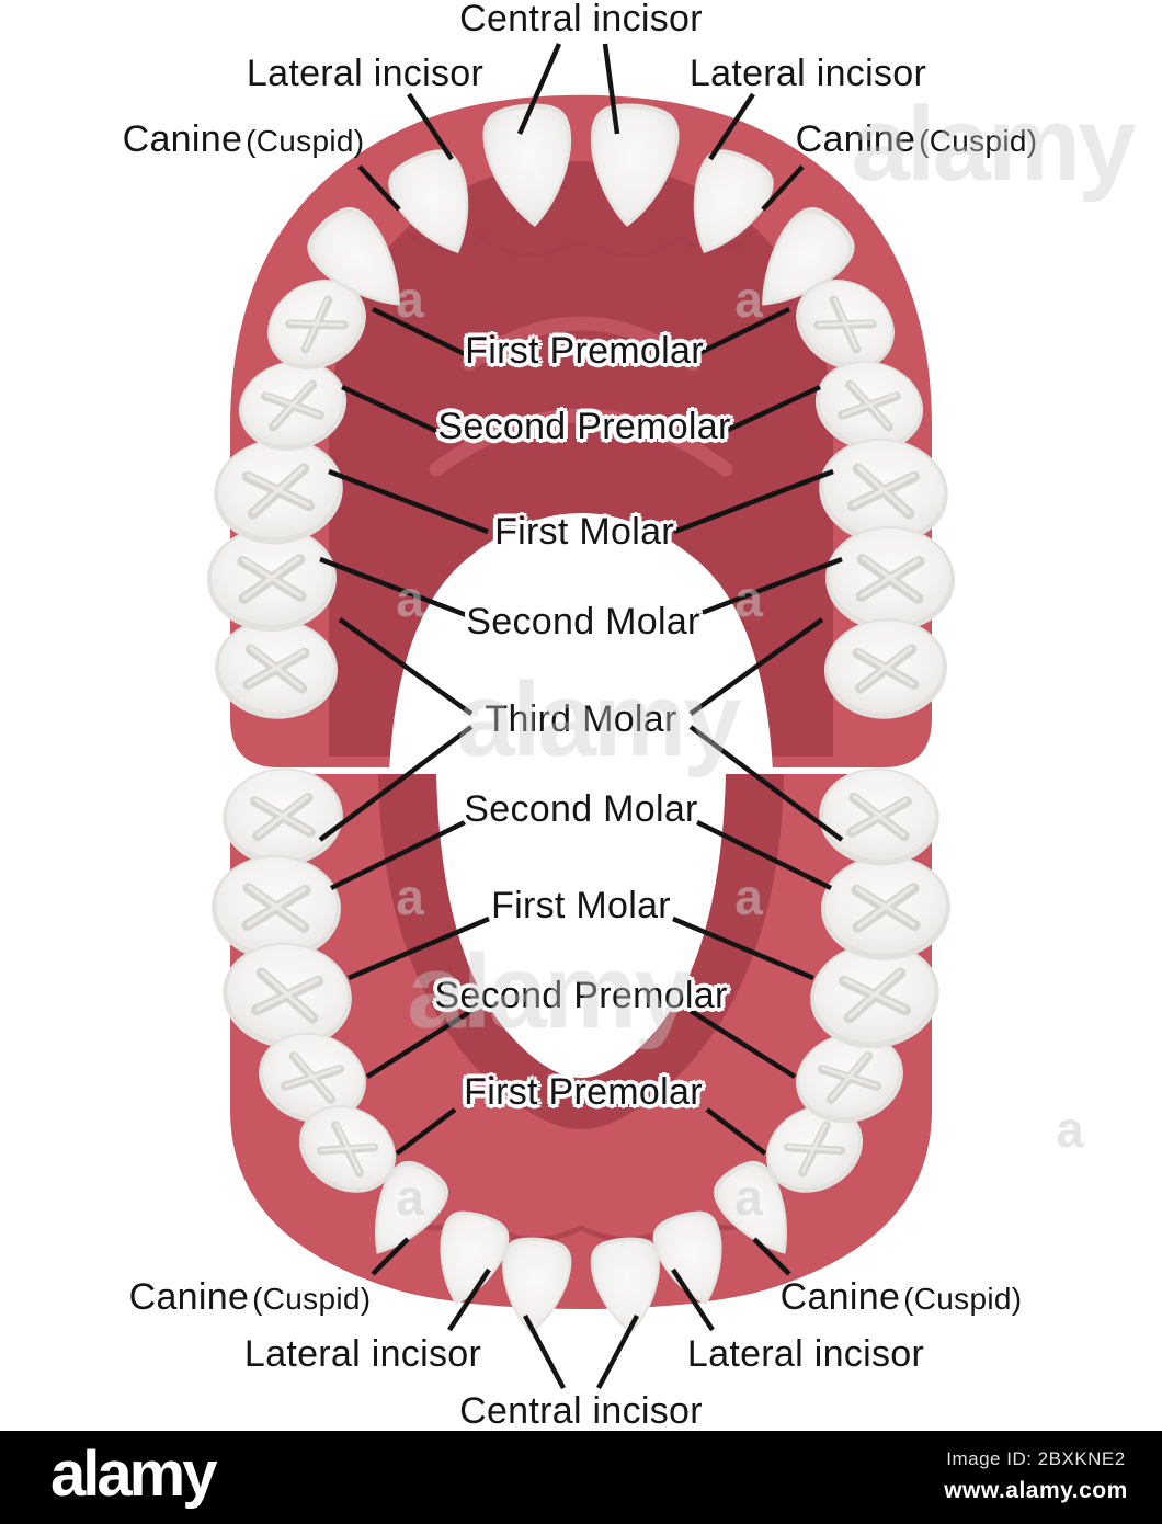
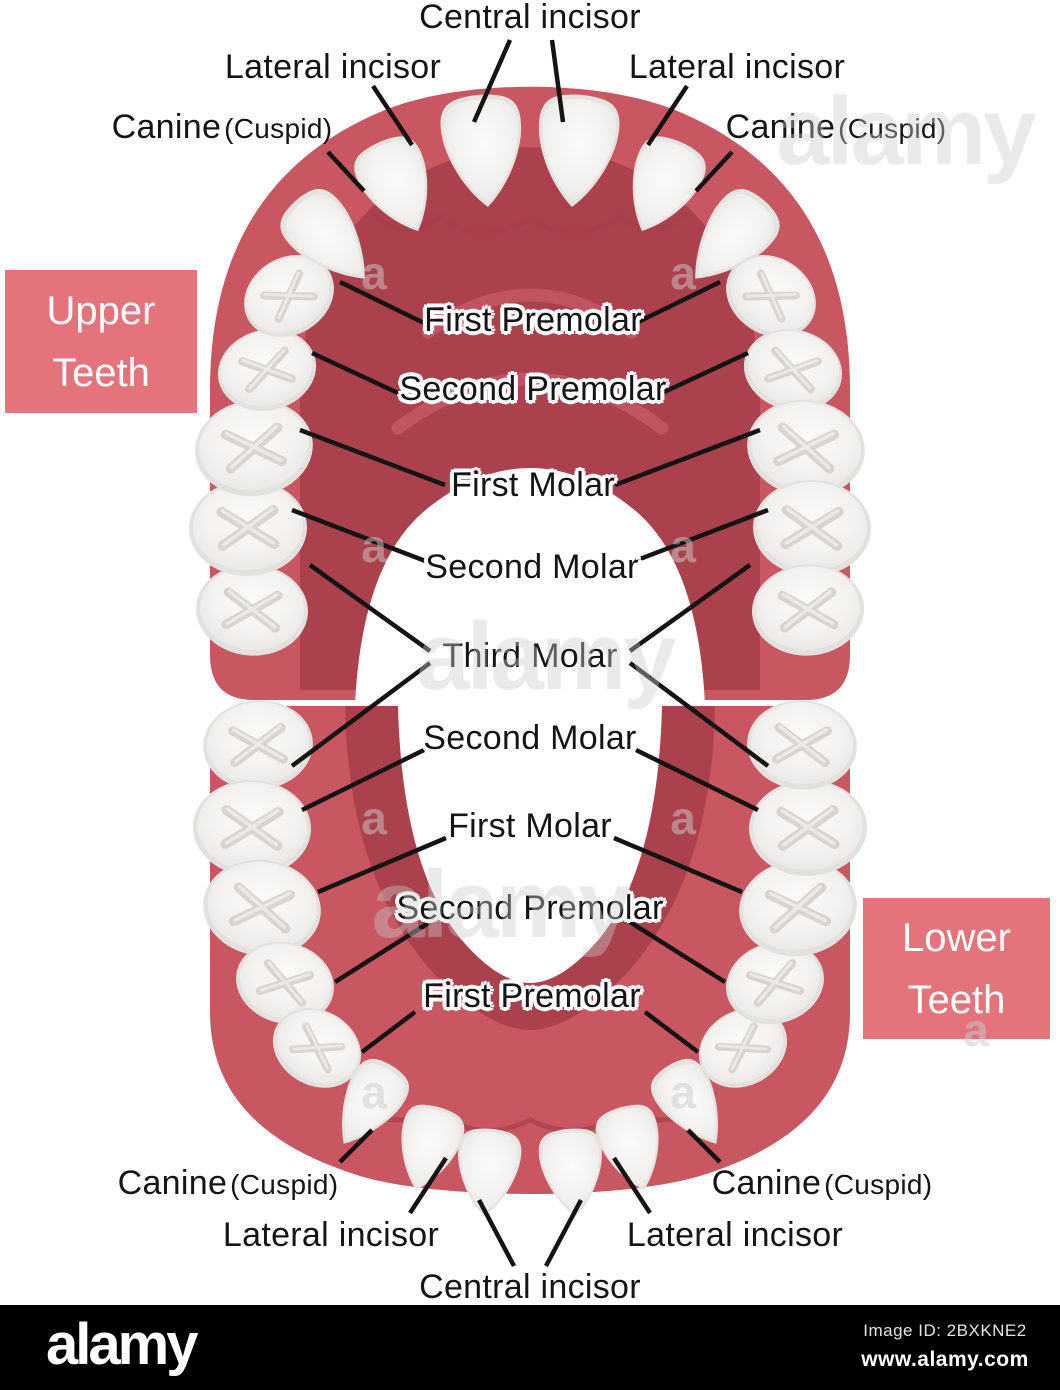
  Central incisor
  Lateral incisor
  Lateral incisor
  Canine(Cuspid)
  Canine(Cuspid)
  First Premolar
  Second Premolar
  First Molar
  Second Molar
  Third Molar
  Second Molar
  First Molar
  Second Premolar
  First Premolar
  Canine(Cuspid)
  Canine(Cuspid)
  Lateral incisor
  Lateral incisor
  Central incisor
+ Upper Teeth
+ Lower Teeth
  a
  a
  a
  a
  a
  a
  a
  a
  a
  alamy
  alamy
  alamy
  alamy
  Image ID: 2BXKNE2
  www.alamy.com
